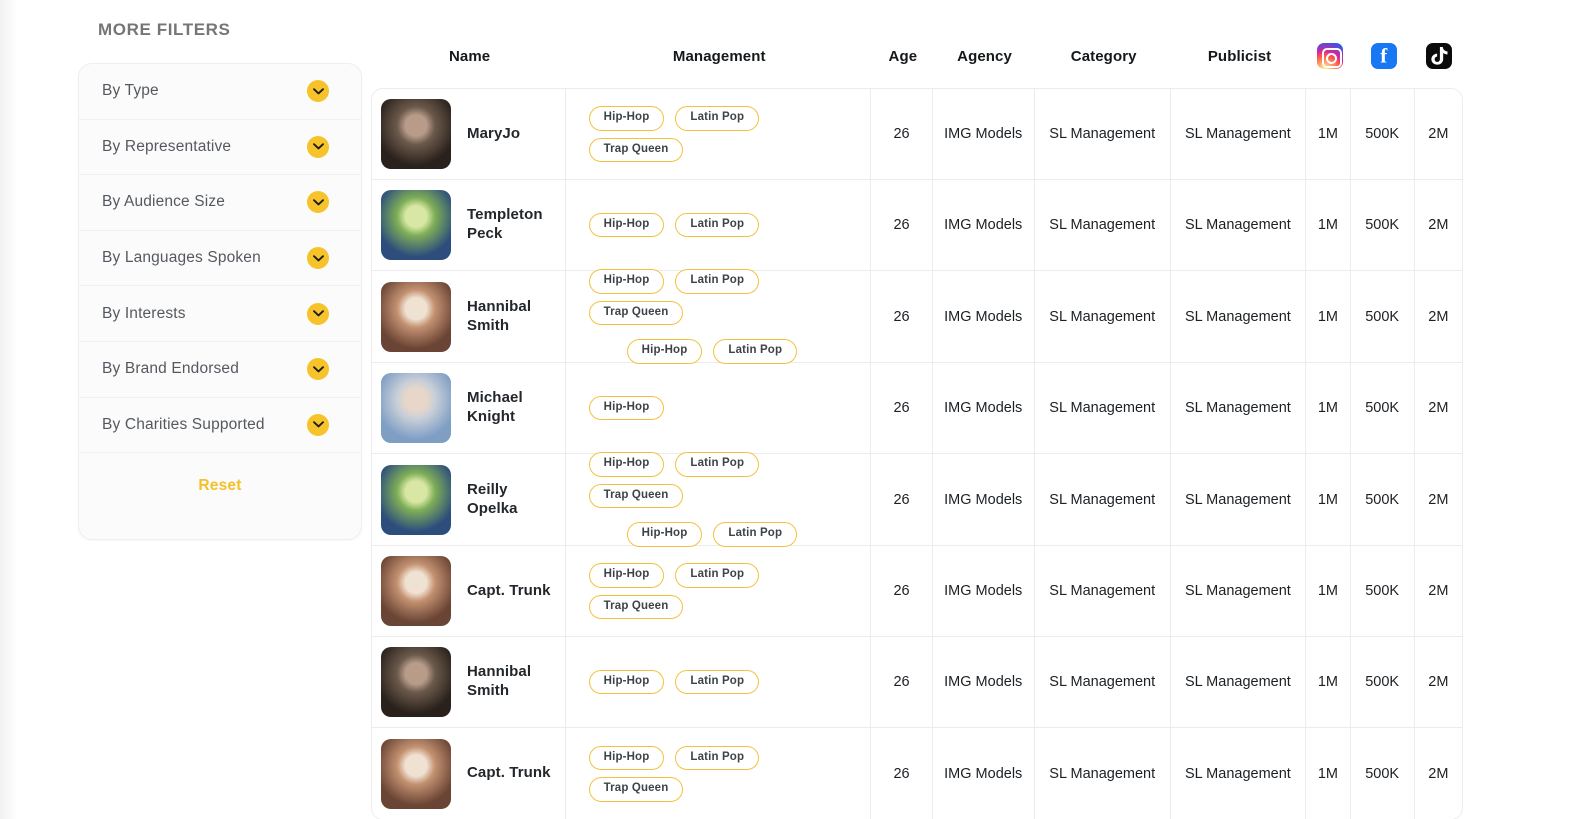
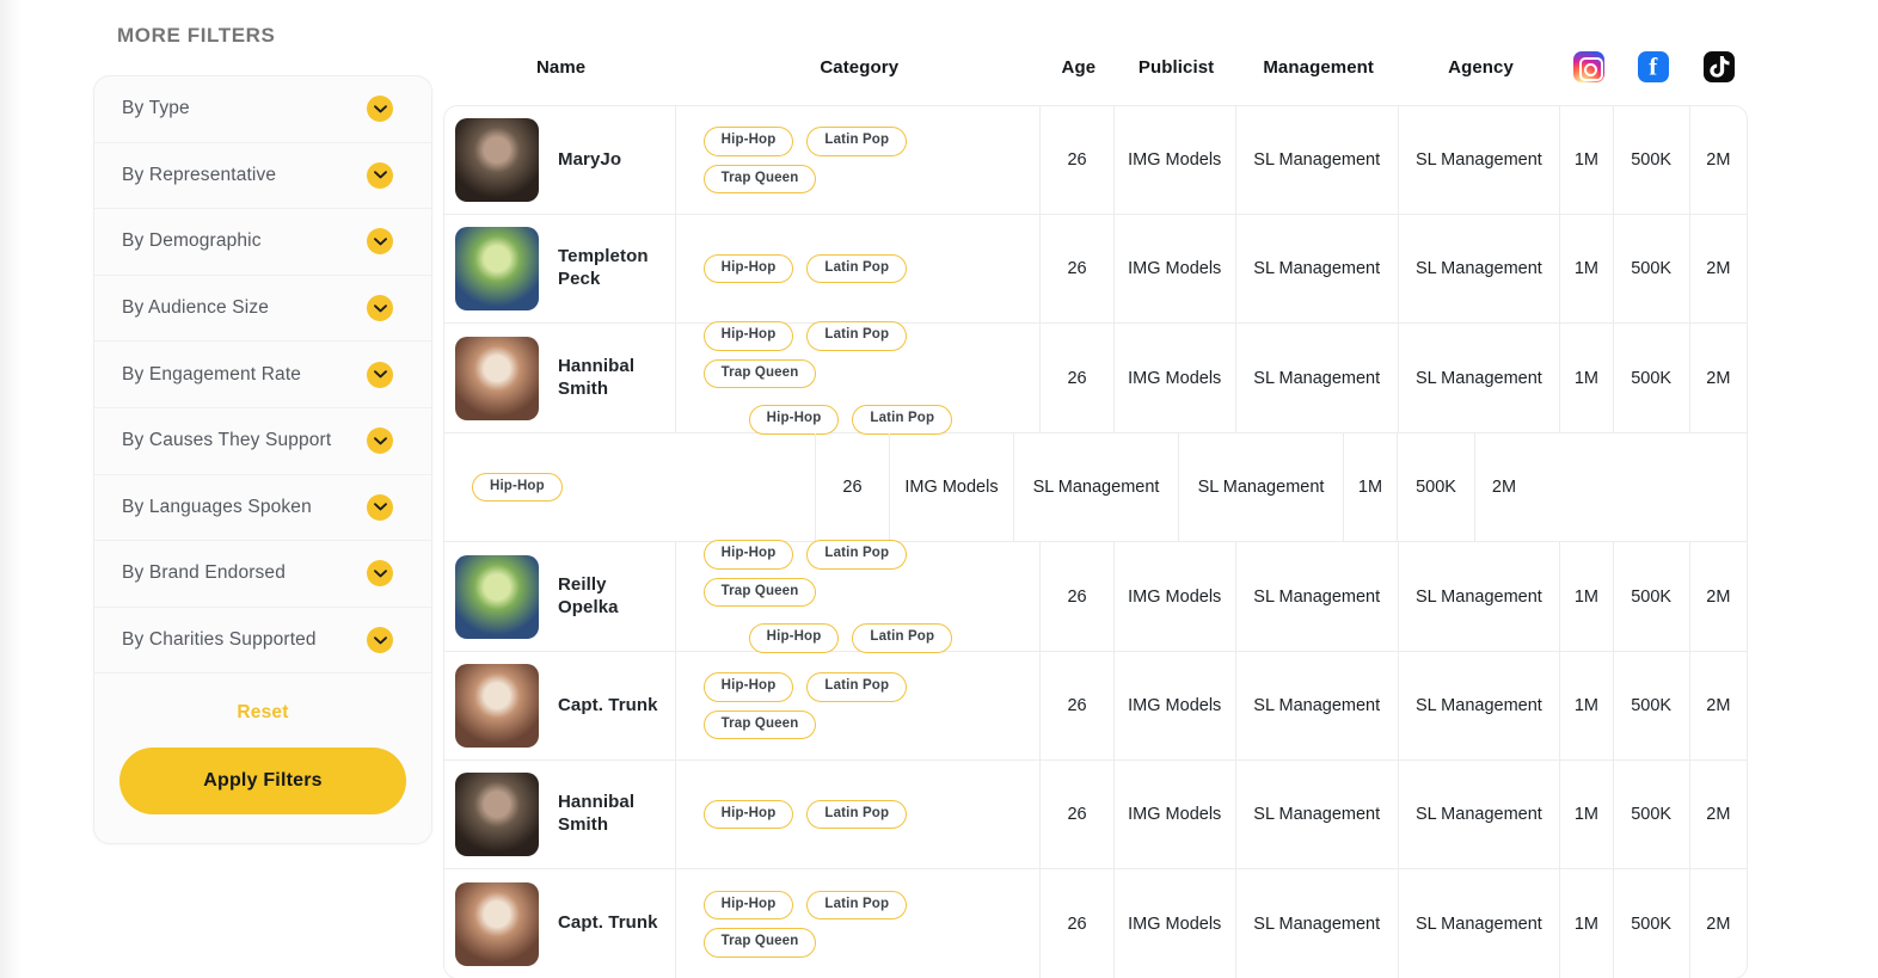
  MORE FILTERS
  By Type
  By Representative
+ By Demographic
  By Audience Size
+ By Engagement Rate
+ By Causes They Support
  By Languages Spoken
- By Interests
  By Brand Endorsed
  By Charities Supported
  Reset
+ Apply Filters
  Name
- Management
+ Category
  Age
- Agency
+ Publicist
- Category
+ Management
- Publicist
+ Agency
  f
  MaryJo
  Hip-Hop
  Latin Pop
  Trap Queen
  26
  IMG Models
  SL Management
  SL Management
  1M
  500K
  2M
  Templeton Peck
  Hip-Hop
  Latin Pop
  26
  IMG Models
  SL Management
  SL Management
  1M
  500K
  2M
  Hannibal Smith
  Hip-Hop
  Latin Pop
  Trap Queen
  Hip-Hop
  Latin Pop
  26
  IMG Models
  SL Management
  SL Management
  1M
  500K
  2M
- Michael Knight
  Hip-Hop
  26
  IMG Models
  SL Management
  SL Management
  1M
  500K
  2M
  Reilly Opelka
  Hip-Hop
  Latin Pop
  Trap Queen
  Hip-Hop
  Latin Pop
  26
  IMG Models
  SL Management
  SL Management
  1M
  500K
  2M
  Capt. Trunk
  Hip-Hop
  Latin Pop
  Trap Queen
  26
  IMG Models
  SL Management
  SL Management
  1M
  500K
  2M
  Hannibal Smith
  Hip-Hop
  Latin Pop
  26
  IMG Models
  SL Management
  SL Management
  1M
  500K
  2M
  Capt. Trunk
  Hip-Hop
  Latin Pop
  Trap Queen
  26
  IMG Models
  SL Management
  SL Management
  1M
  500K
  2M
